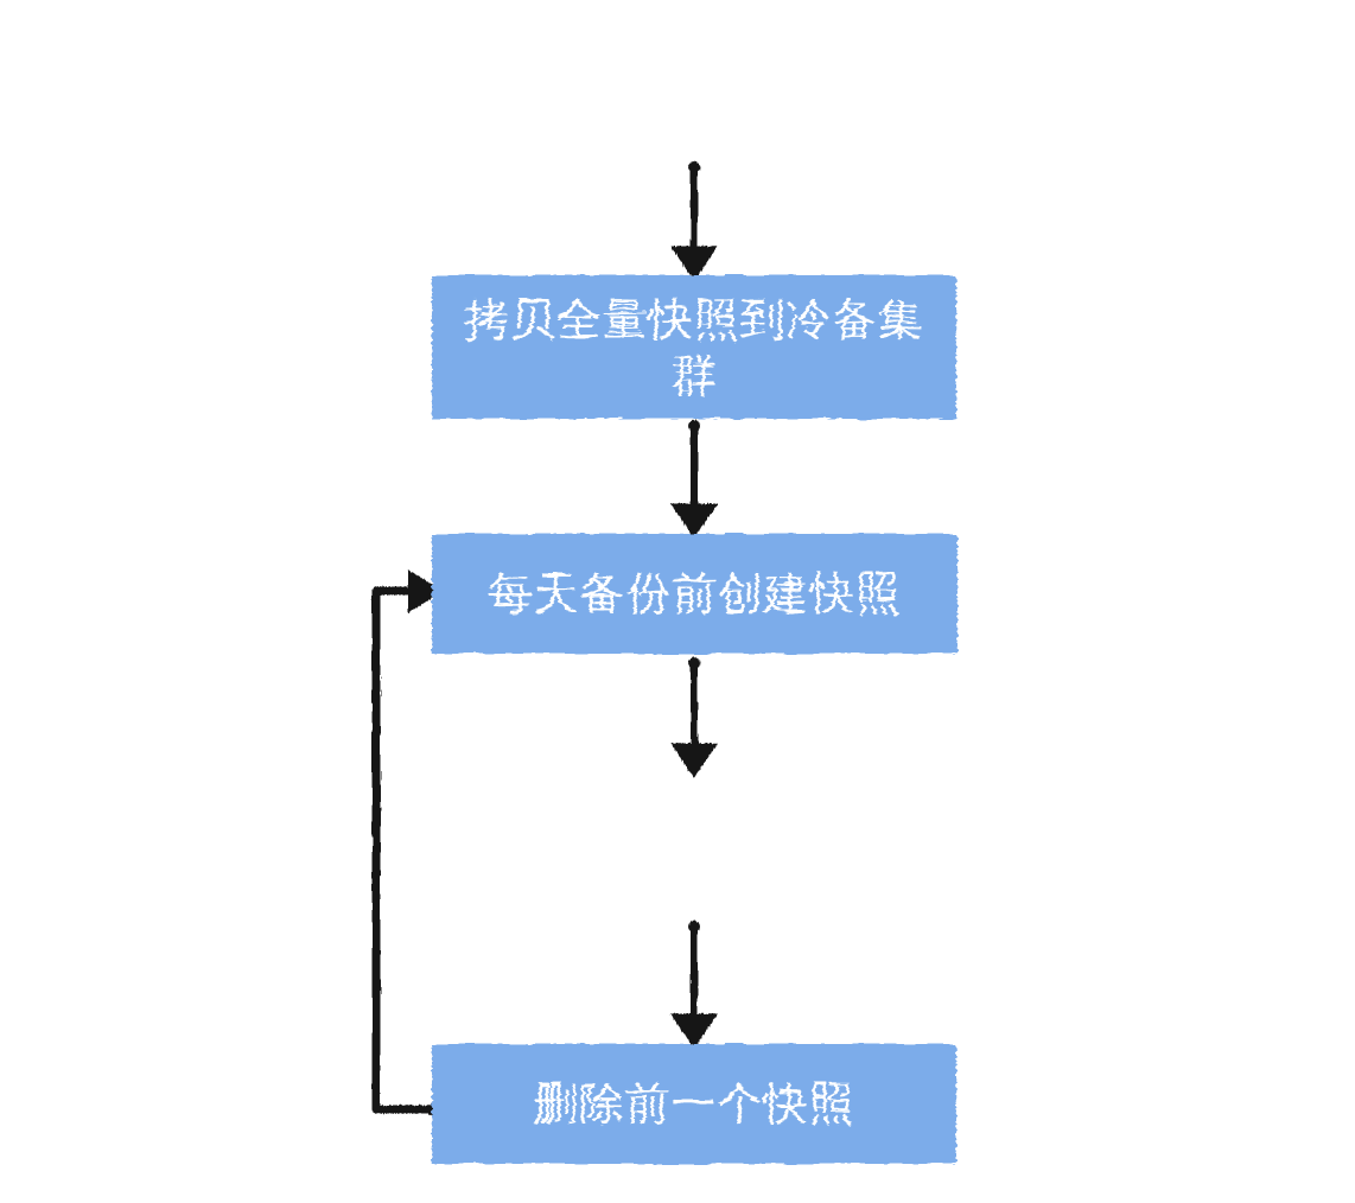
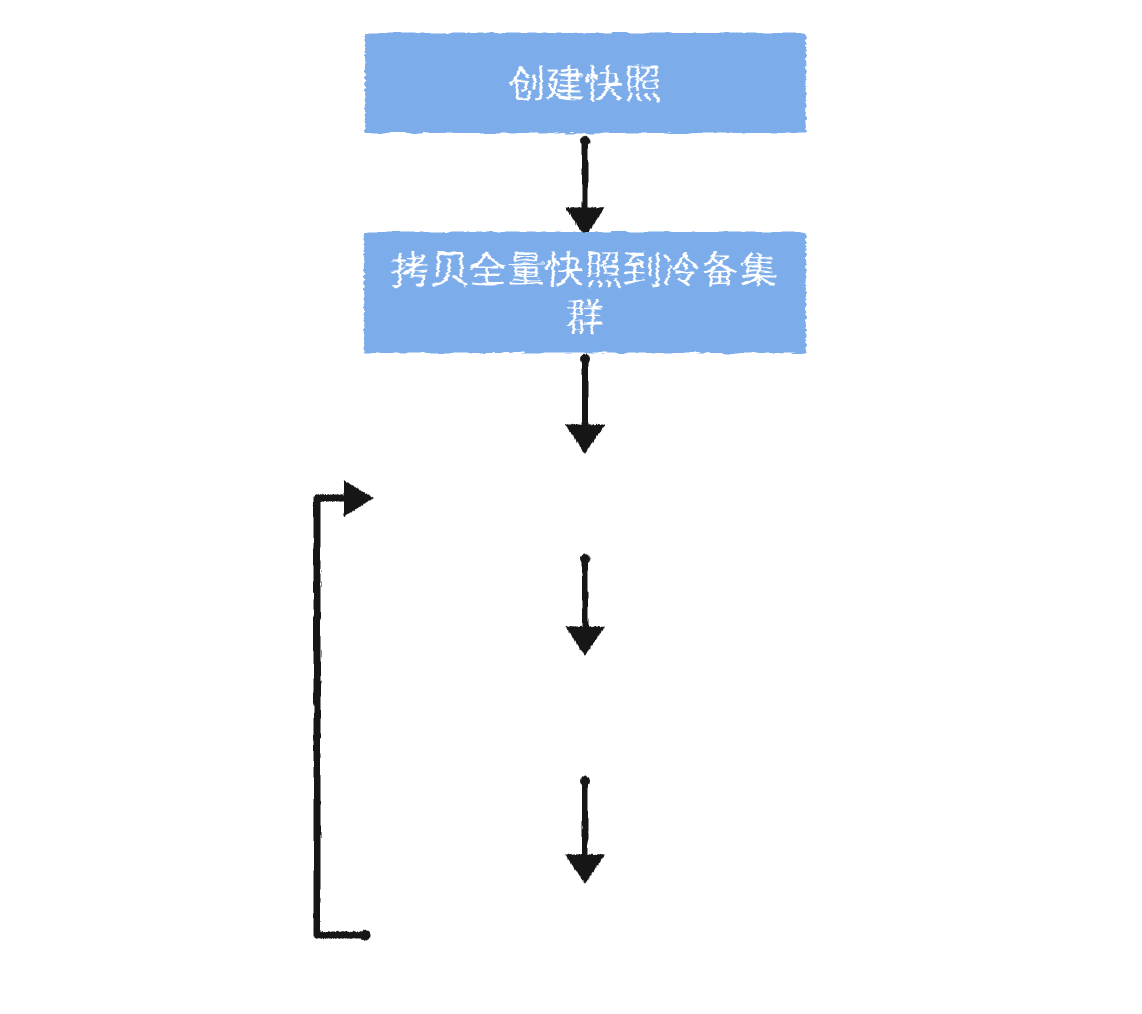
+ 创建快照
  拷贝全量快照到冷备集群
- 每天备份前创建快照
- 删除前一个快照
